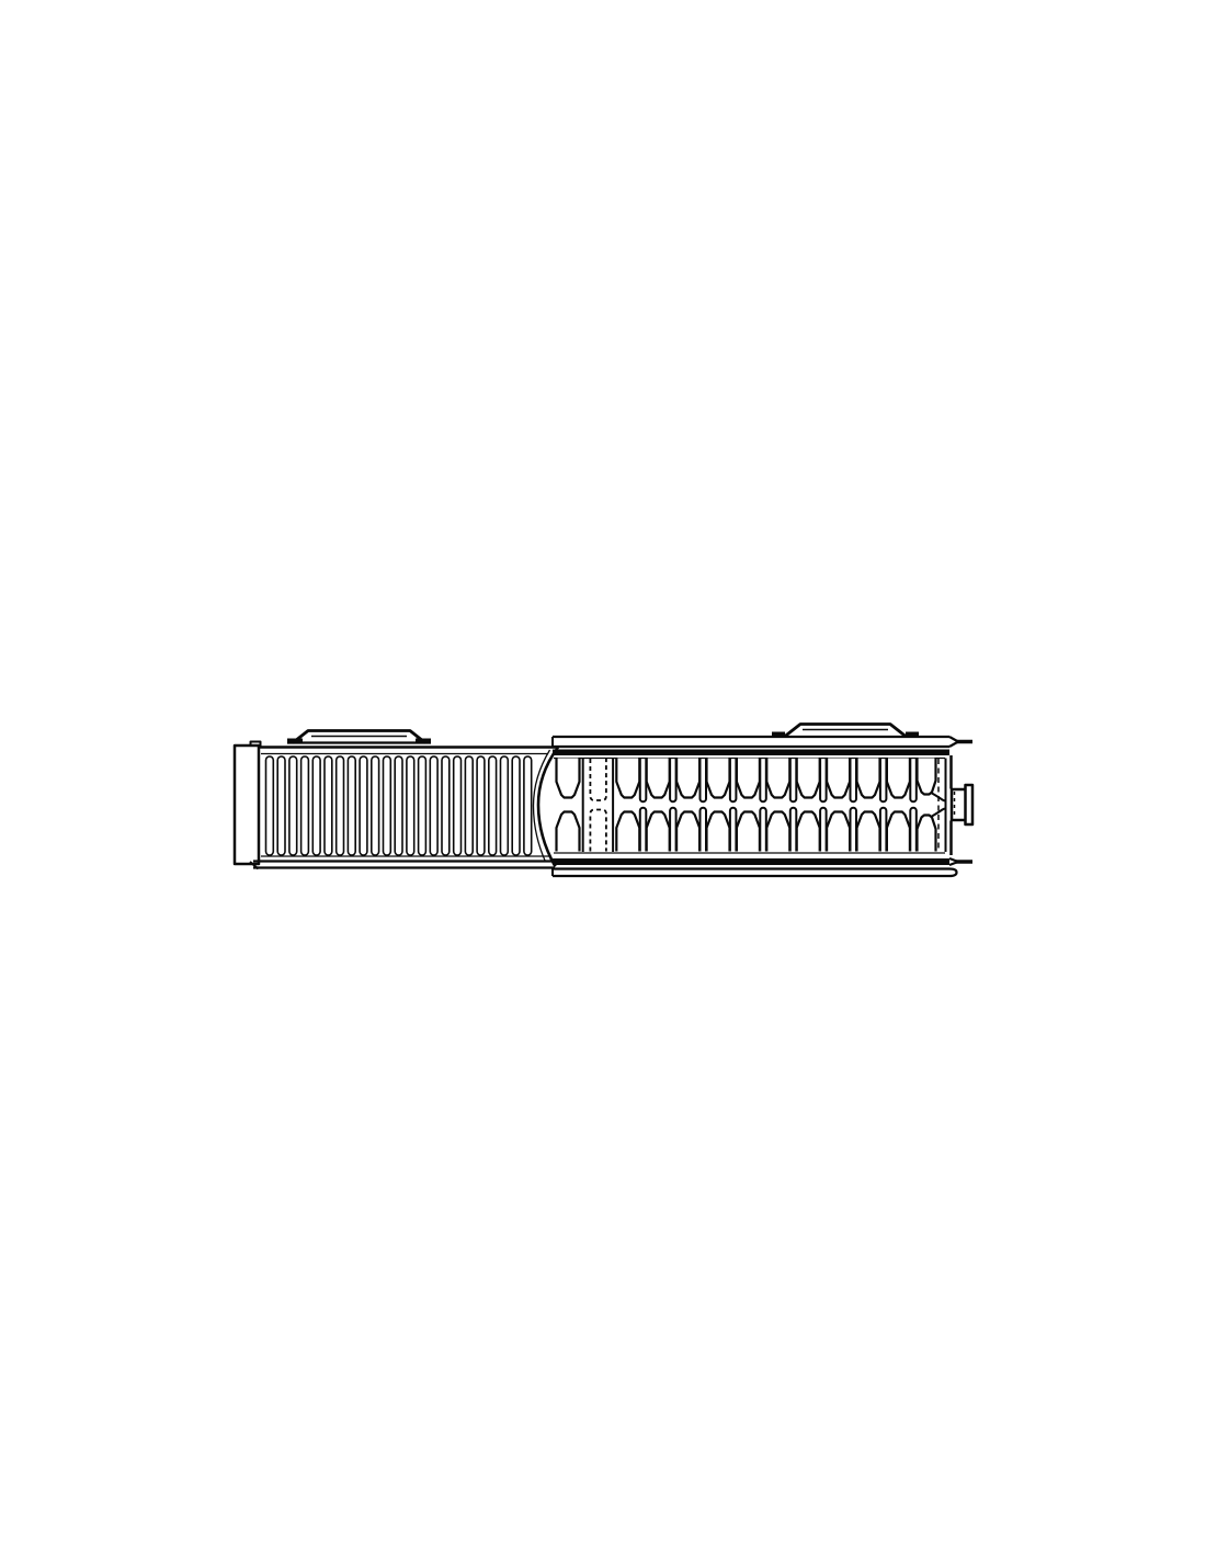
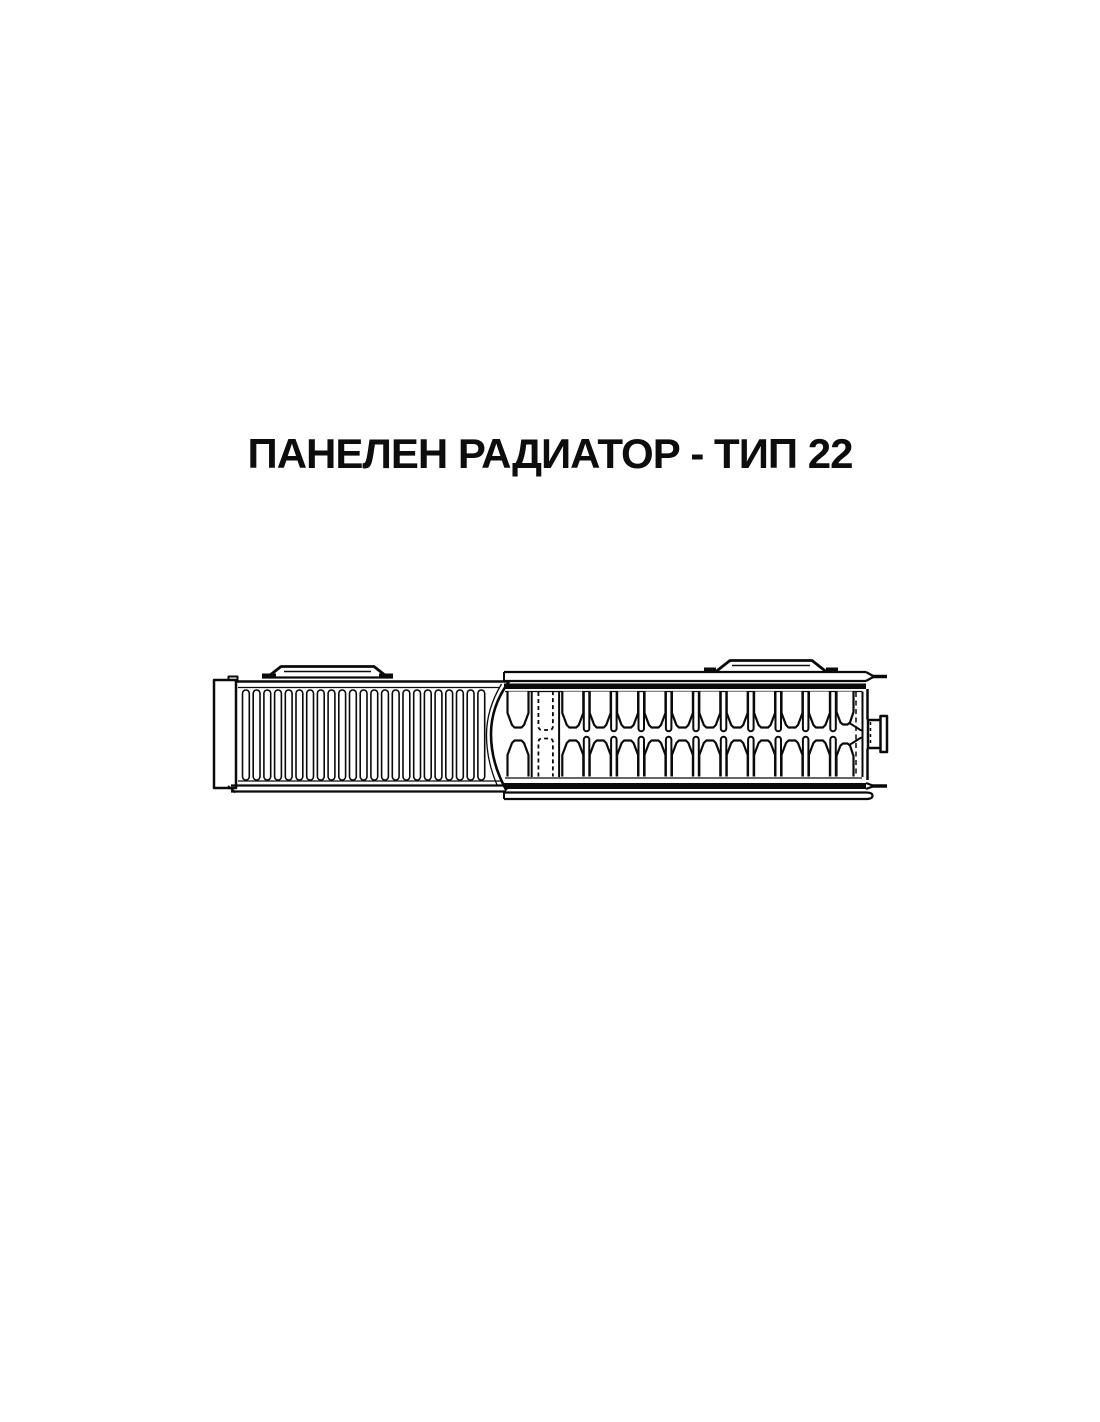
+ ПАНЕЛЕН РАДИАТОР - ТИП 22
